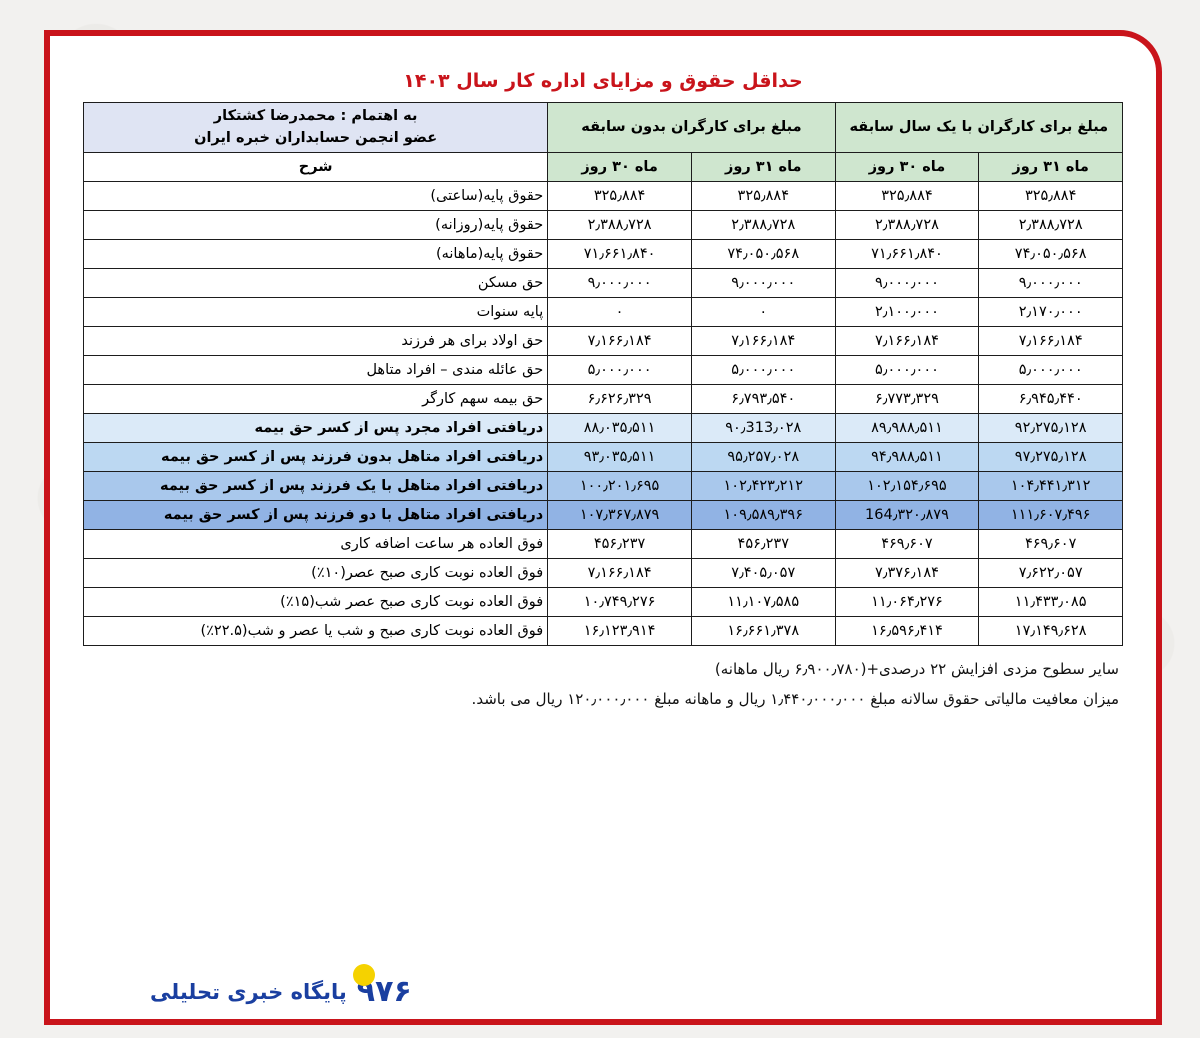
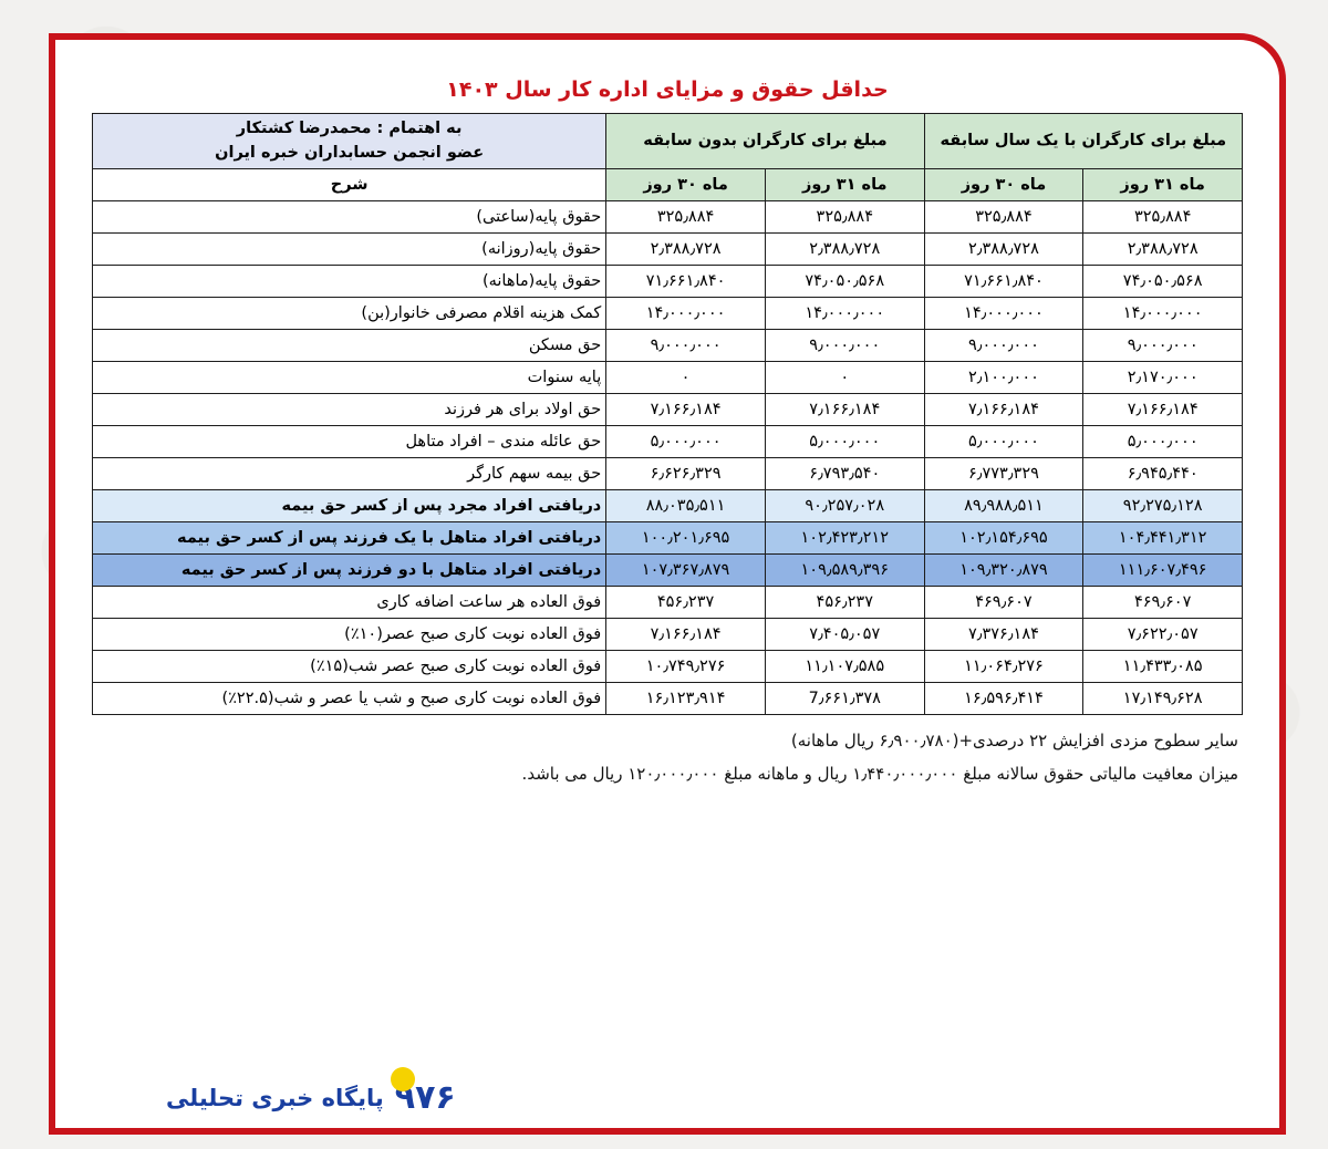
  حداقل حقوق و مزایای اداره کار سال ۱۴۰۳
  مبلغ برای کارگران با یک سال سابقه	مبلغ برای کارگران بدون سابقه	به اهتمام : محمدرضا کشتکار عضو انجمن حسابداران خبره ایران
  ماه ۳۱ روز	ماه ۳۰ روز	ماه ۳۱ روز	ماه ۳۰ روز	شرح
  ۳۲۵٫۸۸۴	۳۲۵٫۸۸۴	۳۲۵٫۸۸۴	۳۲۵٫۸۸۴	حقوق پایه(ساعتی)
  ۲٫۳۸۸٫۷۲۸	۲٫۳۸۸٫۷۲۸	۲٫۳۸۸٫۷۲۸	۲٫۳۸۸٫۷۲۸	حقوق پایه(روزانه)
  ۷۴٫۰۵۰٫۵۶۸	۷۱٫۶۶۱٫۸۴۰	۷۴٫۰۵۰٫۵۶۸	۷۱٫۶۶۱٫۸۴۰	حقوق پایه(ماهانه)
+ ۱۴٫۰۰۰٫۰۰۰	۱۴٫۰۰۰٫۰۰۰	۱۴٫۰۰۰٫۰۰۰	۱۴٫۰۰۰٫۰۰۰	کمک هزینه اقلام مصرفی خانوار(بن)
  ۹٫۰۰۰٫۰۰۰	۹٫۰۰۰٫۰۰۰	۹٫۰۰۰٫۰۰۰	۹٫۰۰۰٫۰۰۰	حق مسکن
  ۲٫۱۷۰٫۰۰۰	۲٫۱۰۰٫۰۰۰	۰	۰	پایه سنوات
  ۷٫۱۶۶٫۱۸۴	۷٫۱۶۶٫۱۸۴	۷٫۱۶۶٫۱۸۴	۷٫۱۶۶٫۱۸۴	حق اولاد برای هر فرزند
  ۵٫۰۰۰٫۰۰۰	۵٫۰۰۰٫۰۰۰	۵٫۰۰۰٫۰۰۰	۵٫۰۰۰٫۰۰۰	حق عائله مندی – افراد متاهل
  ۶٫۹۴۵٫۴۴۰	۶٫۷۷۳٫۳۲۹	۶٫۷۹۳٫۵۴۰	۶٫۶۲۶٫۳۲۹	حق بیمه سهم کارگر
- ۹۲٫۲۷۵٫۱۲۸	۸۹٫۹۸۸٫۵۱۱	۹۰٫313٫۰۲۸	۸۸٫۰۳۵٫۵۱۱	دریافتی افراد مجرد پس از کسر حق بیمه
+ ۹۲٫۲۷۵٫۱۲۸	۸۹٫۹۸۸٫۵۱۱	۹۰٫۲۵۷٫۰۲۸	۸۸٫۰۳۵٫۵۱۱	دریافتی افراد مجرد پس از کسر حق بیمه
- ۹۷٫۲۷۵٫۱۲۸	۹۴٫۹۸۸٫۵۱۱	۹۵٫۲۵۷٫۰۲۸	۹۳٫۰۳۵٫۵۱۱	دریافتی افراد متاهل بدون فرزند پس از کسر حق بیمه
  ۱۰۴٫۴۴۱٫۳۱۲	۱۰۲٫۱۵۴٫۶۹۵	۱۰۲٫۴۲۳٫۲۱۲	۱۰۰٫۲۰۱٫۶۹۵	دریافتی افراد متاهل با یک فرزند پس از کسر حق بیمه
- ۱۱۱٫۶۰۷٫۴۹۶	164٫۳۲۰٫۸۷۹	۱۰۹٫۵۸۹٫۳۹۶	۱۰۷٫۳۶۷٫۸۷۹	دریافتی افراد متاهل با دو فرزند پس از کسر حق بیمه
+ ۱۱۱٫۶۰۷٫۴۹۶	۱۰۹٫۳۲۰٫۸۷۹	۱۰۹٫۵۸۹٫۳۹۶	۱۰۷٫۳۶۷٫۸۷۹	دریافتی افراد متاهل با دو فرزند پس از کسر حق بیمه
  ۴۶۹٫۶۰۷	۴۶۹٫۶۰۷	۴۵۶٫۲۳۷	۴۵۶٫۲۳۷	فوق العاده هر ساعت اضافه کاری
  ۷٫۶۲۲٫۰۵۷	۷٫۳۷۶٫۱۸۴	۷٫۴۰۵٫۰۵۷	۷٫۱۶۶٫۱۸۴	فوق العاده نوبت کاری صبح عصر(۱۰٪)
  ۱۱٫۴۳۳٫۰۸۵	۱۱٫۰۶۴٫۲۷۶	۱۱٫۱۰۷٫۵۸۵	۱۰٫۷۴۹٫۲۷۶	فوق العاده نوبت کاری صبح عصر شب(۱۵٪)
- ۱۷٫۱۴۹٫۶۲۸	۱۶٫۵۹۶٫۴۱۴	۱۶٫۶۶۱٫۳۷۸	۱۶٫۱۲۳٫۹۱۴	فوق العاده نوبت کاری صبح و شب یا عصر و شب(۲۲.۵٪)
+ ۱۷٫۱۴۹٫۶۲۸	۱۶٫۵۹۶٫۴۱۴	7٫۶۶۱٫۳۷۸	۱۶٫۱۲۳٫۹۱۴	فوق العاده نوبت کاری صبح و شب یا عصر و شب(۲۲.۵٪)
  سایر سطوح مزدی افزایش ۲۲ درصدی+(۶٫۹۰۰٫۷۸۰ ریال ماهانه)
  میزان معافیت مالیاتی حقوق سالانه مبلغ ۱٫۴۴۰٫۰۰۰٫۰۰۰ ریال و ماهانه مبلغ ۱۲۰٫۰۰۰٫۰۰۰ ریال می باشد.
  ۹۷۶
  پایگاه خبری تحلیلی
